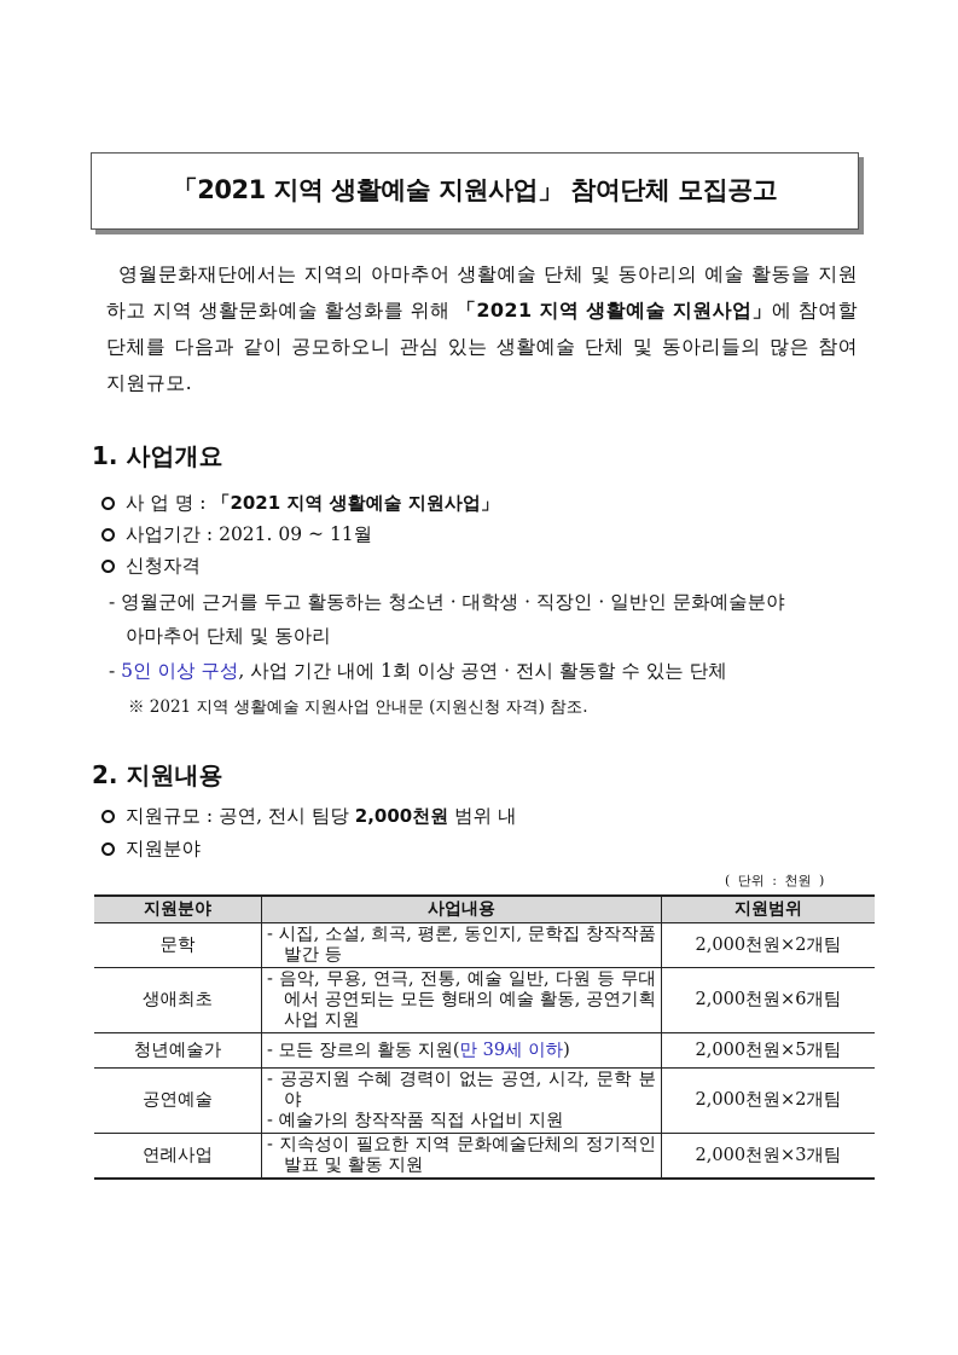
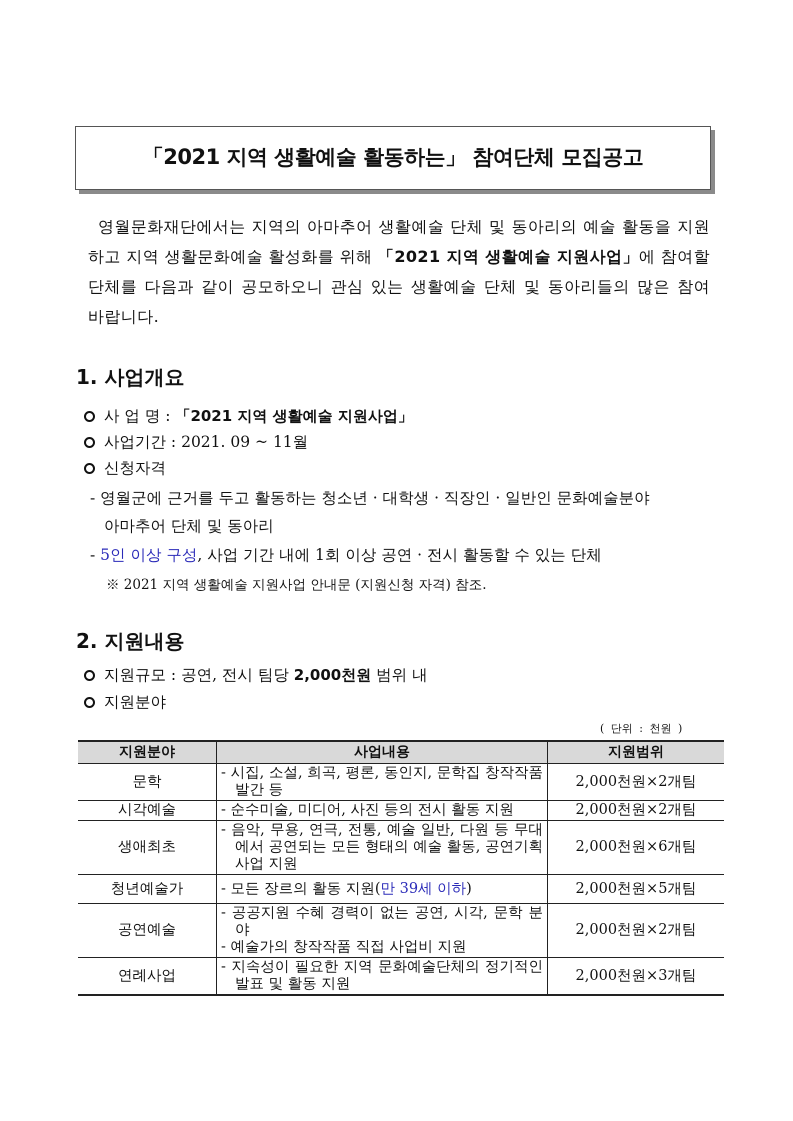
- 「2021 지역 생활예술 지원사업」 참여단체 모집공고
+ 「2021 지역 생활예술 활동하는」 참여단체 모집공고
- 영월문화재단에서는 지역의 아마추어 생활예술 단체 및 동아리의 예술 활동을 지원하고 지역 생활문화예술 활성화를 위해 「2021 지역 생활예술 지원사업」에 참여할 단체를 다음과 같이 공모하오니 관심 있는 생활예술 단체 및 동아리들의 많은 참여 지원규모.
+ 영월문화재단에서는 지역의 아마추어 생활예술 단체 및 동아리의 예술 활동을 지원하고 지역 생활문화예술 활성화를 위해 「2021 지역 생활예술 지원사업」에 참여할 단체를 다음과 같이 공모하오니 관심 있는 생활예술 단체 및 동아리들의 많은 참여 바랍니다.
  1. 사업개요
  사 업 명 : 「2021 지역 생활예술 지원사업」
  사업기간 : 2021. 09 ~ 11월
  신청자격
  - 영월군에 근거를 두고 활동하는 청소년 · 대학생 · 직장인 · 일반인 문화예술분야
  아마추어 단체 및 동아리
  - 5인 이상 구성, 사업 기간 내에 1회 이상 공연 · 전시 활동할 수 있는 단체
  ※ 2021 지역 생활예술 지원사업 안내문 (지원신청 자격) 참조.
  2. 지원내용
  지원규모 : 공연, 전시 팀당 2,000천원 범위 내
  지원분야
  ( 단위 : 천원 )
  지원분야	사업내용	지원범위
  문학	- 시집, 소설, 희곡, 평론, 동인지, 문학집 창작작품 발간 등	2,000천원×2개팀
+ 시각예술	- 순수미술, 미디어, 사진 등의 전시 활동 지원	2,000천원×2개팀
  생애최초	- 음악, 무용, 연극, 전통, 예술 일반, 다원 등 무대에서 공연되는 모든 형태의 예술 활동, 공연기획사업 지원	2,000천원×6개팀
  청년예술가	- 모든 장르의 활동 지원(만 39세 이하)	2,000천원×5개팀
  공연예술	- 공공지원 수혜 경력이 없는 공연, 시각, 문학 분야- 예술가의 창작작품 직접 사업비 지원	2,000천원×2개팀
  연례사업	- 지속성이 필요한 지역 문화예술단체의 정기적인 발표 및 활동 지원	2,000천원×3개팀
